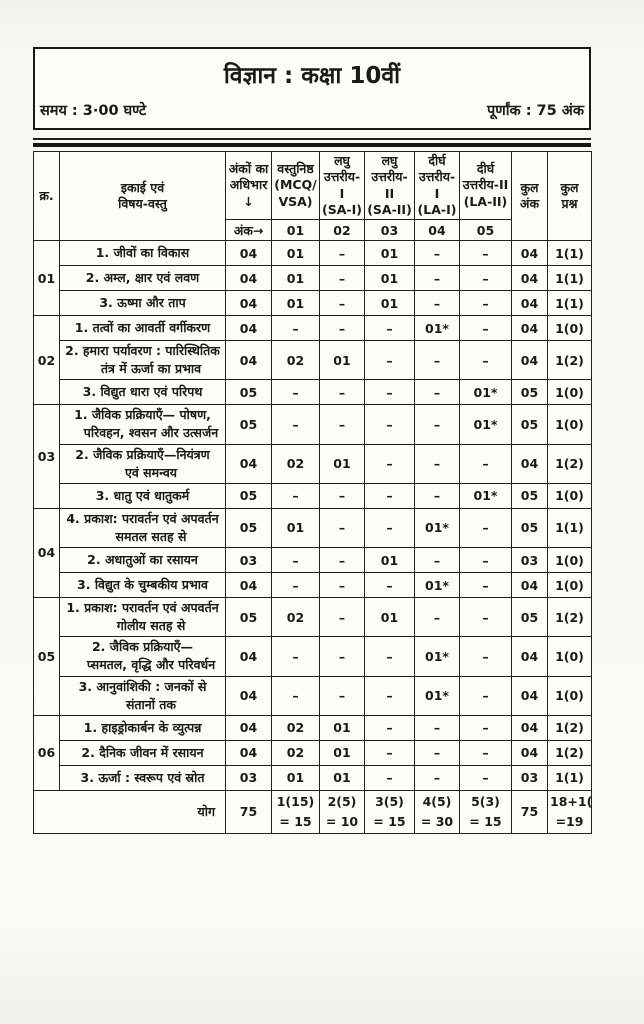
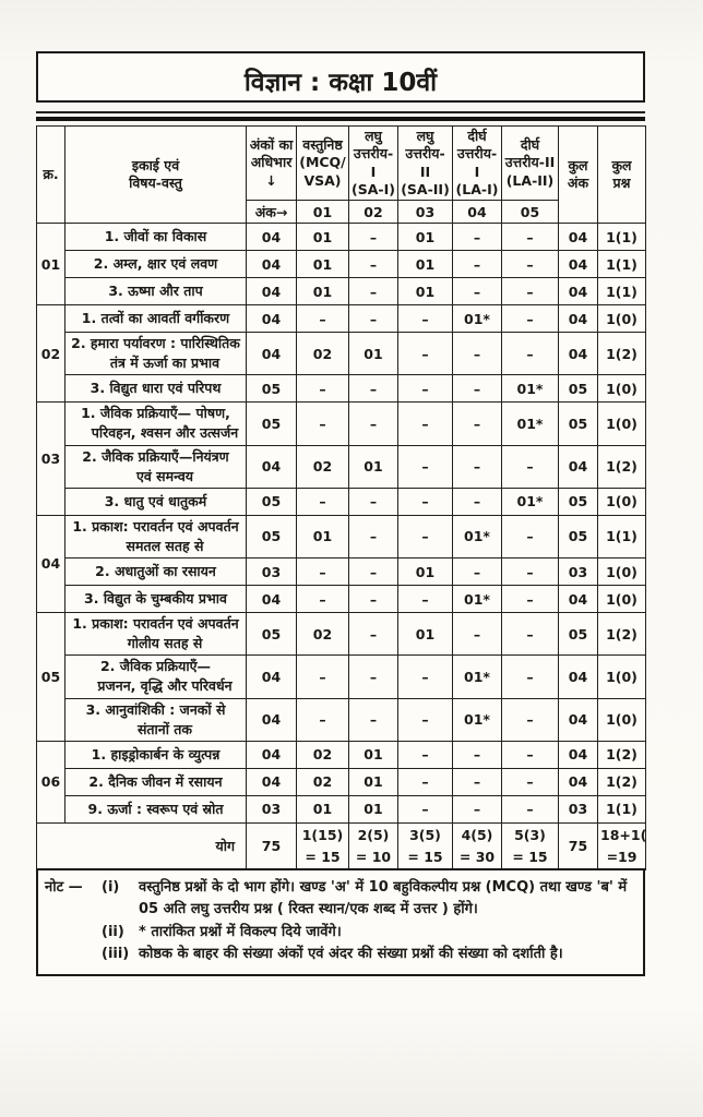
  विज्ञान : कक्षा 10वीं
- समय : 3·00 घण्टे
- पूर्णांक : 75 अंक
  क्र.	इकाई एवं विषय-वस्तु	अंकों का अधिभार ↓	वस्तुनिष्ठ (MCQ/ VSA)	लघु उत्तरीय-I (SA-I)	लघु उत्तरीय-II (SA-II)	दीर्घ उत्तरीय-I (LA-I)	दीर्घ उत्तरीय-II (LA-II)	कुल अंक	कुल प्रश्न
  अंक→	01	02	03	04	05
  01	1. जीवों का विकास	04	01	–	01	–	–	04	1(1)
  2. अम्ल, क्षार एवं लवण	04	01	–	01	–	–	04	1(1)
  3. ऊष्मा और ताप	04	01	–	01	–	–	04	1(1)
  02	1. तत्वों का आवर्ती वर्गीकरण	04	–	–	–	01*	–	04	1(0)
  2. हमारा पर्यावरण : पारिस्थितिक तंत्र में ऊर्जा का प्रभाव	04	02	01	–	–	–	04	1(2)
  3. विद्युत धारा एवं परिपथ	05	–	–	–	–	01*	05	1(0)
  03	1. जैविक प्रक्रियाएँ— पोषण, परिवहन, श्वसन और उत्सर्जन	05	–	–	–	–	01*	05	1(0)
  2. जैविक प्रक्रियाएँ—नियंत्रण एवं समन्वय	04	02	01	–	–	–	04	1(2)
  3. धातु एवं धातुकर्म	05	–	–	–	–	01*	05	1(0)
- 04	4. प्रकाश: परावर्तन एवं अपवर्तन समतल सतह से	05	01	–	–	01*	–	05	1(1)
+ 04	1. प्रकाश: परावर्तन एवं अपवर्तन समतल सतह से	05	01	–	–	01*	–	05	1(1)
  2. अधातुओं का रसायन	03	–	–	01	–	–	03	1(0)
  3. विद्युत के चुम्बकीय प्रभाव	04	–	–	–	01*	–	04	1(0)
  05	1. प्रकाश: परावर्तन एवं अपवर्तन गोलीय सतह से	05	02	–	01	–	–	05	1(2)
- 2. जैविक प्रक्रियाएँ— प्समतल, वृद्धि और परिवर्धन	04	–	–	–	01*	–	04	1(0)
+ 2. जैविक प्रक्रियाएँ— प्रजनन, वृद्धि और परिवर्धन	04	–	–	–	01*	–	04	1(0)
  3. आनुवांशिकी : जनकों से संतानों तक	04	–	–	–	01*	–	04	1(0)
  06	1. हाइड्रोकार्बन के व्युत्पन्न	04	02	01	–	–	–	04	1(2)
  2. दैनिक जीवन में रसायन	04	02	01	–	–	–	04	1(2)
- 3. ऊर्जा : स्वरूप एवं स्रोत	03	01	01	–	–	–	03	1(1)
+ 9. ऊर्जा : स्वरूप एवं स्रोत	03	01	01	–	–	–	03	1(1)
  योग	75	1(15) = 15	2(5) = 10	3(5) = 15	4(5) = 30	5(3) = 15	75	18+1( =19
+ नोट —
+ (i)
+ वस्तुनिष्ठ प्रश्नों के दो भाग होंगे। खण्ड 'अ' में 10 बहुविकल्पीय प्रश्न (MCQ) तथा खण्ड 'ब' में 05 अति लघु उत्तरीय प्रश्न ( रिक्त स्थान/एक शब्द में उत्तर ) होंगे।
+ (ii)
+ * तारांकित प्रश्नों में विकल्प दिये जावेंगे।
+ (iii)
+ कोष्ठक के बाहर की संख्या अंकों एवं अंदर की संख्या प्रश्नों की संख्या को दर्शाती है।
